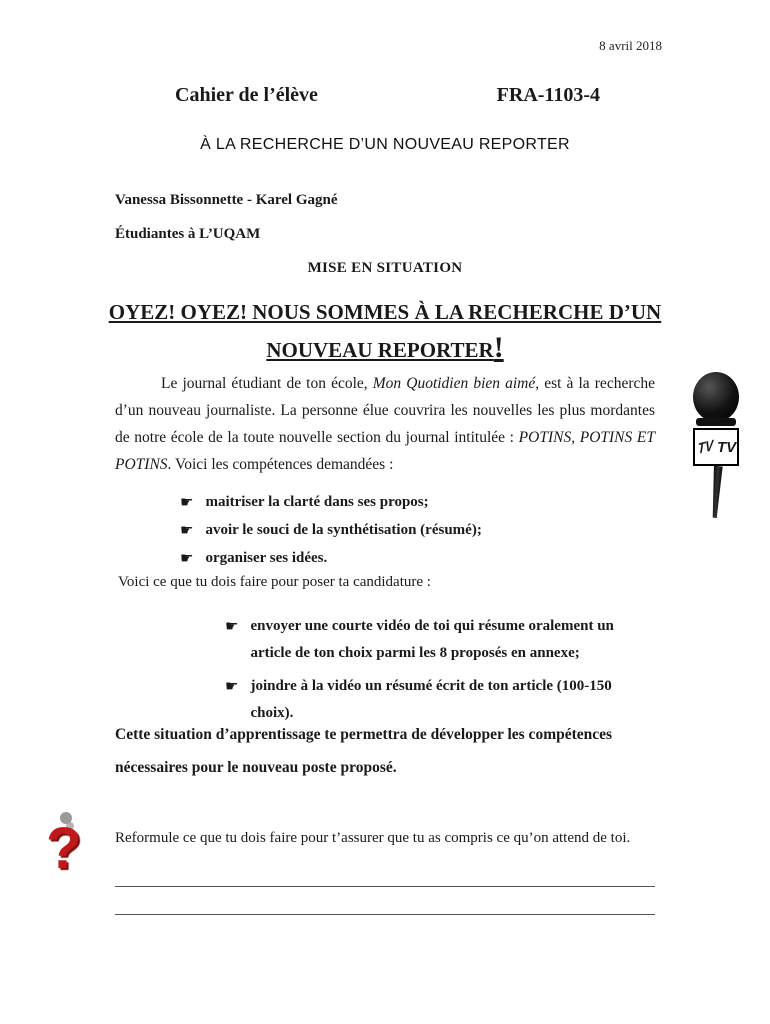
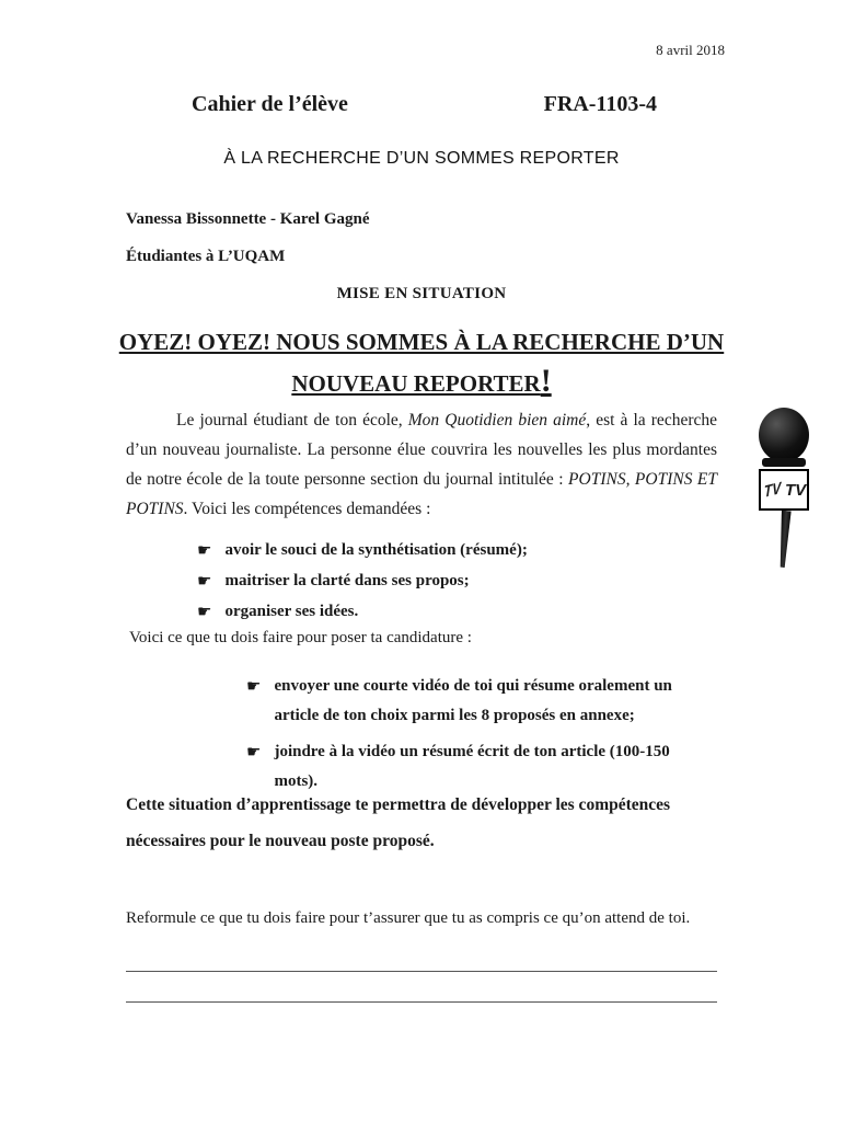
  8 avril 2018
  Cahier de l’élève
  FRA-1103-4
- À LA RECHERCHE D’UN NOUVEAU REPORTER
+ À LA RECHERCHE D’UN SOMMES REPORTER
  Vanessa Bissonnette - Karel Gagné
  Étudiantes à L’UQAM
  MISE EN SITUATION
  OYEZ! OYEZ! NOUS SOMMES À LA RECHERCHE D’UN
  NOUVEAU REPORTER!
- Le journal étudiant de ton école, Mon Quotidien bien aimé, est à la recherche d’un nouveau journaliste. La personne élue couvrira les nouvelles les plus mordantes de notre école de la toute nouvelle section du journal intitulée : POTINS, POTINS ET POTINS. Voici les compétences demandées :
+ Le journal étudiant de ton école, Mon Quotidien bien aimé, est à la recherche d’un nouveau journaliste. La personne élue couvrira les nouvelles les plus mordantes de notre école de la toute personne section du journal intitulée : POTINS, POTINS ET POTINS. Voici les compétences demandées :
  ☛
- maitriser la clarté dans ses propos;
+ avoir le souci de la synthétisation (résumé);
  ☛
- avoir le souci de la synthétisation (résumé);
+ maitriser la clarté dans ses propos;
  ☛
  organiser ses idées.
  Voici ce que tu dois faire pour poser ta candidature :
  ☛
  envoyer une courte vidéo de toi qui résume oralement un article de ton choix parmi les 8 proposés en annexe;
  ☛
- joindre à la vidéo un résumé écrit de ton article (100-150 choix).
+ joindre à la vidéo un résumé écrit de ton article (100-150 mots).
  Cette situation d’apprentissage te permettra de développer les compétences nécessaires pour le nouveau poste proposé.
  Reformule ce que tu dois faire pour t’assurer que tu as compris ce qu’on attend de toi.
  TV
- ?
